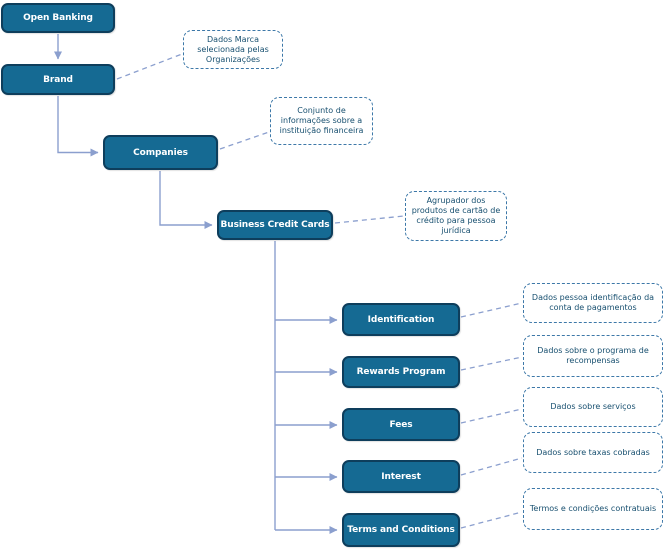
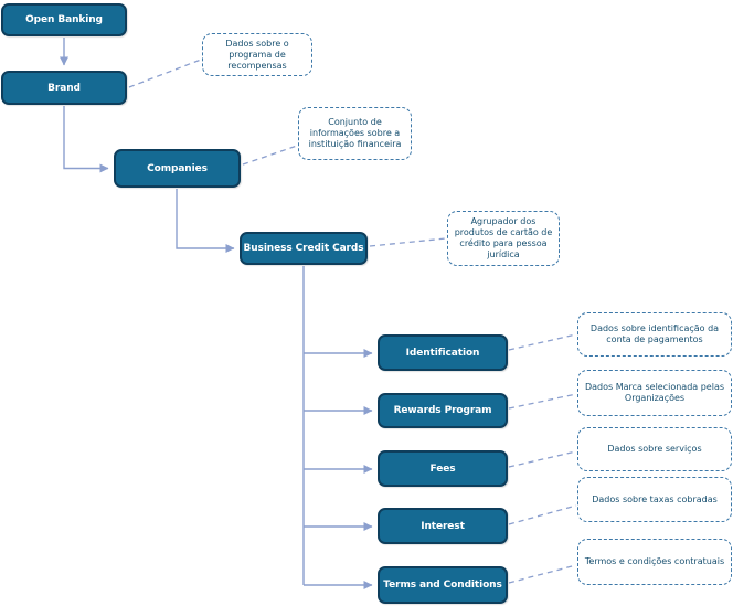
  Open Banking
  Brand
  Companies
  Business Credit Cards
  Identification
  Rewards Program
  Fees
  Interest
  Terms and Conditions
- Dados Marca selecionada pelas Organizações
+ Dados sobre o programa de recompensas
  Conjunto de informações sobre a instituição financeira
  Agrupador dos produtos de cartão de crédito para pessoa jurídica
- Dados pessoa identificação da conta de pagamentos
+ Dados sobre identificação da conta de pagamentos
- Dados sobre o programa de recompensas
+ Dados Marca selecionada pelas Organizações
  Dados sobre serviços
  Dados sobre taxas cobradas
  Termos e condições contratuais
